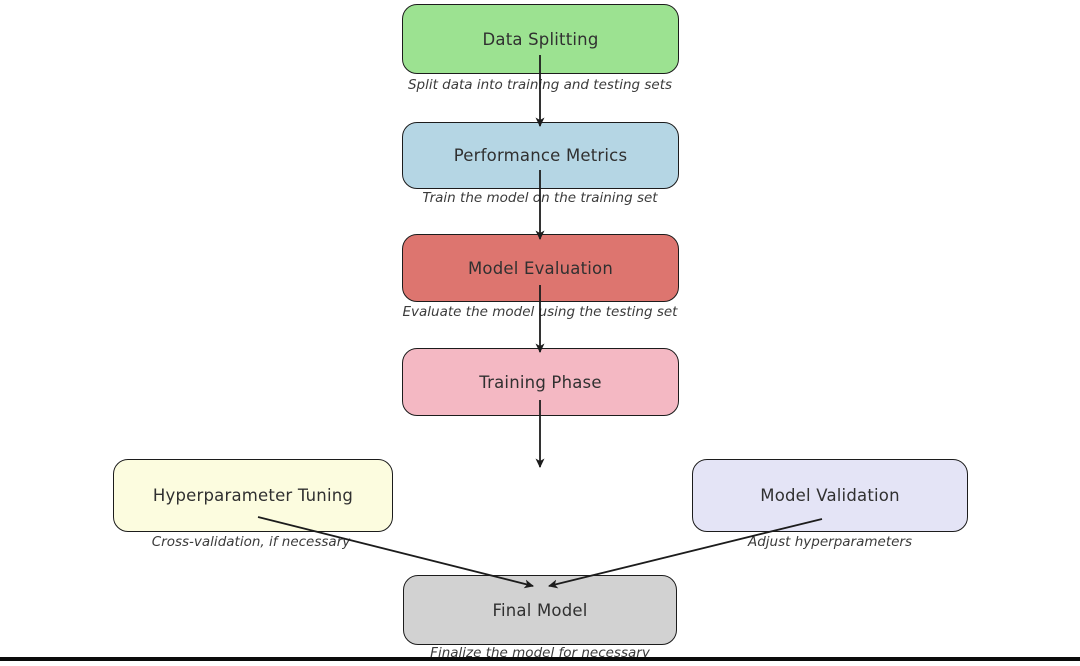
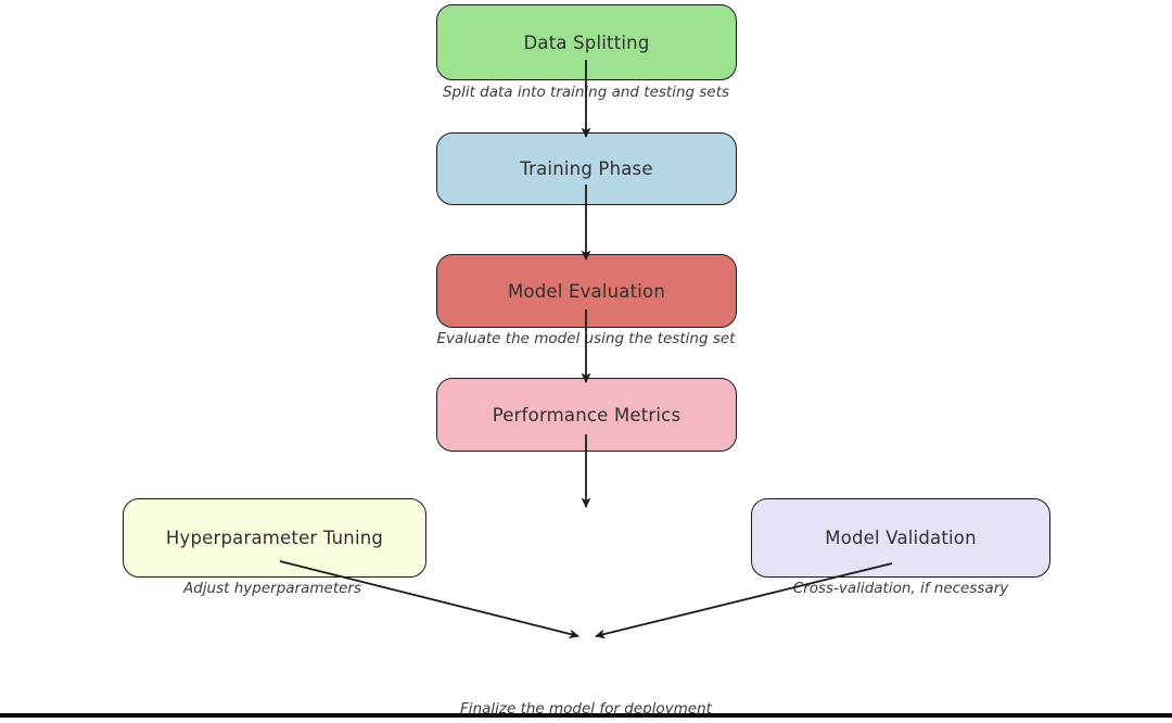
  Data Splitting
  Split data into trainng and testing sets
- Performance Metrics
+ Training Phase
- Train the model on the training set
  Model Evaluation
  Evaluate the model using the testing set
- Training Phase
+ Performance Metrics
  Hyperparameter Tuning
- Cross-validation, if necessary
+ Adjust hyperparameters
  Model Validation
- Adjust hyperparameters
+ Cross-validation, if necessary
- Final Model
- Finalize the model for necessary
+ Finalize the model for deployment
